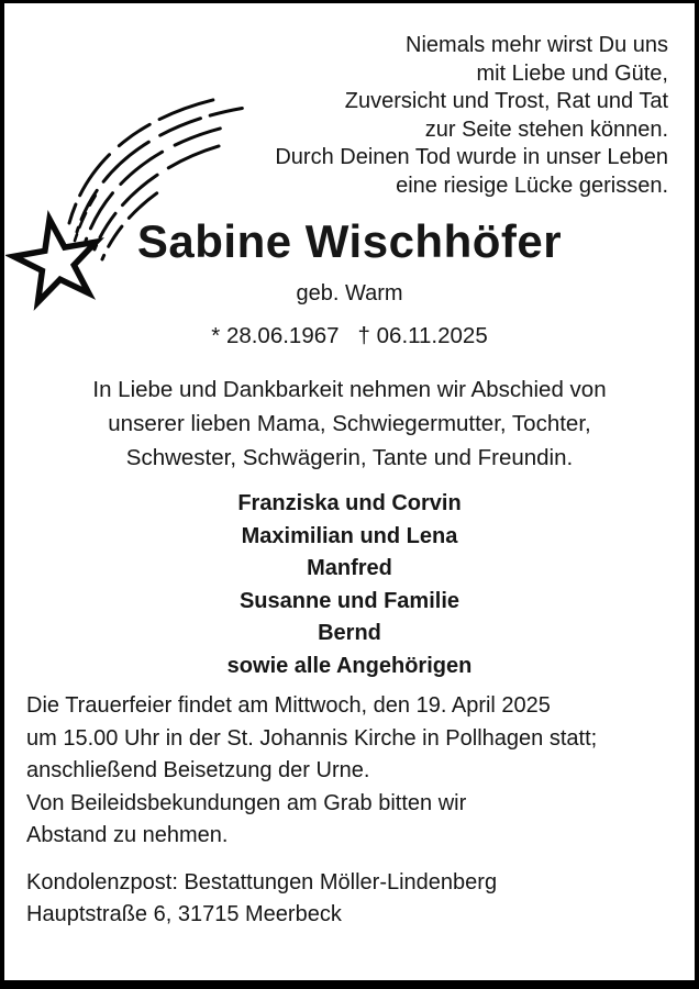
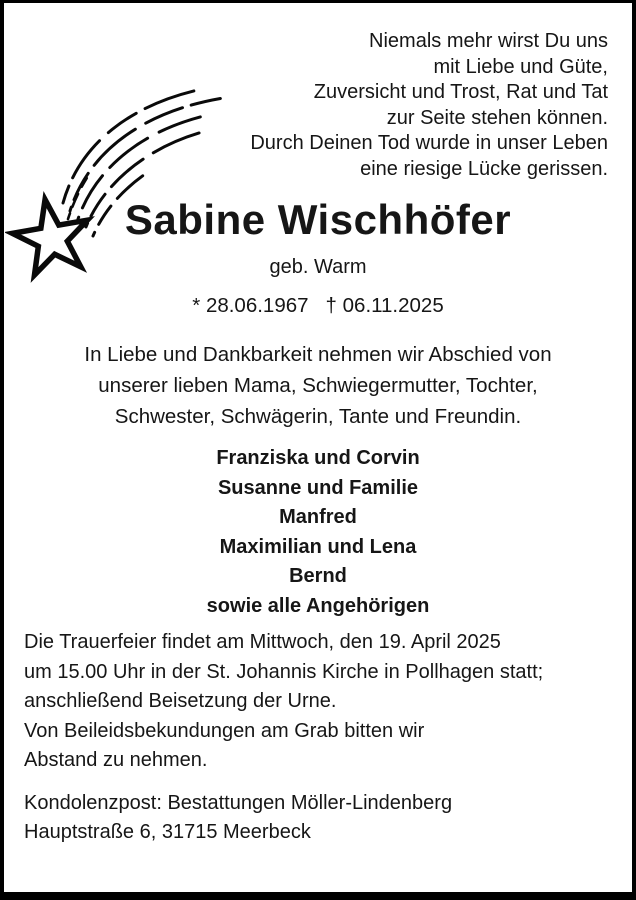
  Niemals mehr wirst Du uns
  mit Liebe und Güte,
  Zuversicht und Trost, Rat und Tat
  zur Seite stehen können.
  Durch Deinen Tod wurde in unser Leben
  eine riesige Lücke gerissen.
  Sabine Wischhöfer
  geb. Warm
  * 28.06.1967 † 06.11.2025
  In Liebe und Dankbarkeit nehmen wir Abschied von
  unserer lieben Mama, Schwiegermutter, Tochter,
  Schwester, Schwägerin, Tante und Freundin.
  Franziska und Corvin
- Maximilian und Lena
+ Susanne und Familie
  Manfred
- Susanne und Familie
+ Maximilian und Lena
  Bernd
  sowie alle Angehörigen
  Die Trauerfeier findet am Mittwoch, den 19. April 2025
  um 15.00 Uhr in der St. Johannis Kirche in Pollhagen statt;
  anschließend Beisetzung der Urne.
  Von Beileidsbekundungen am Grab bitten wir
  Abstand zu nehmen.
  Kondolenzpost: Bestattungen Möller-Lindenberg
  Hauptstraße 6, 31715 Meerbeck
